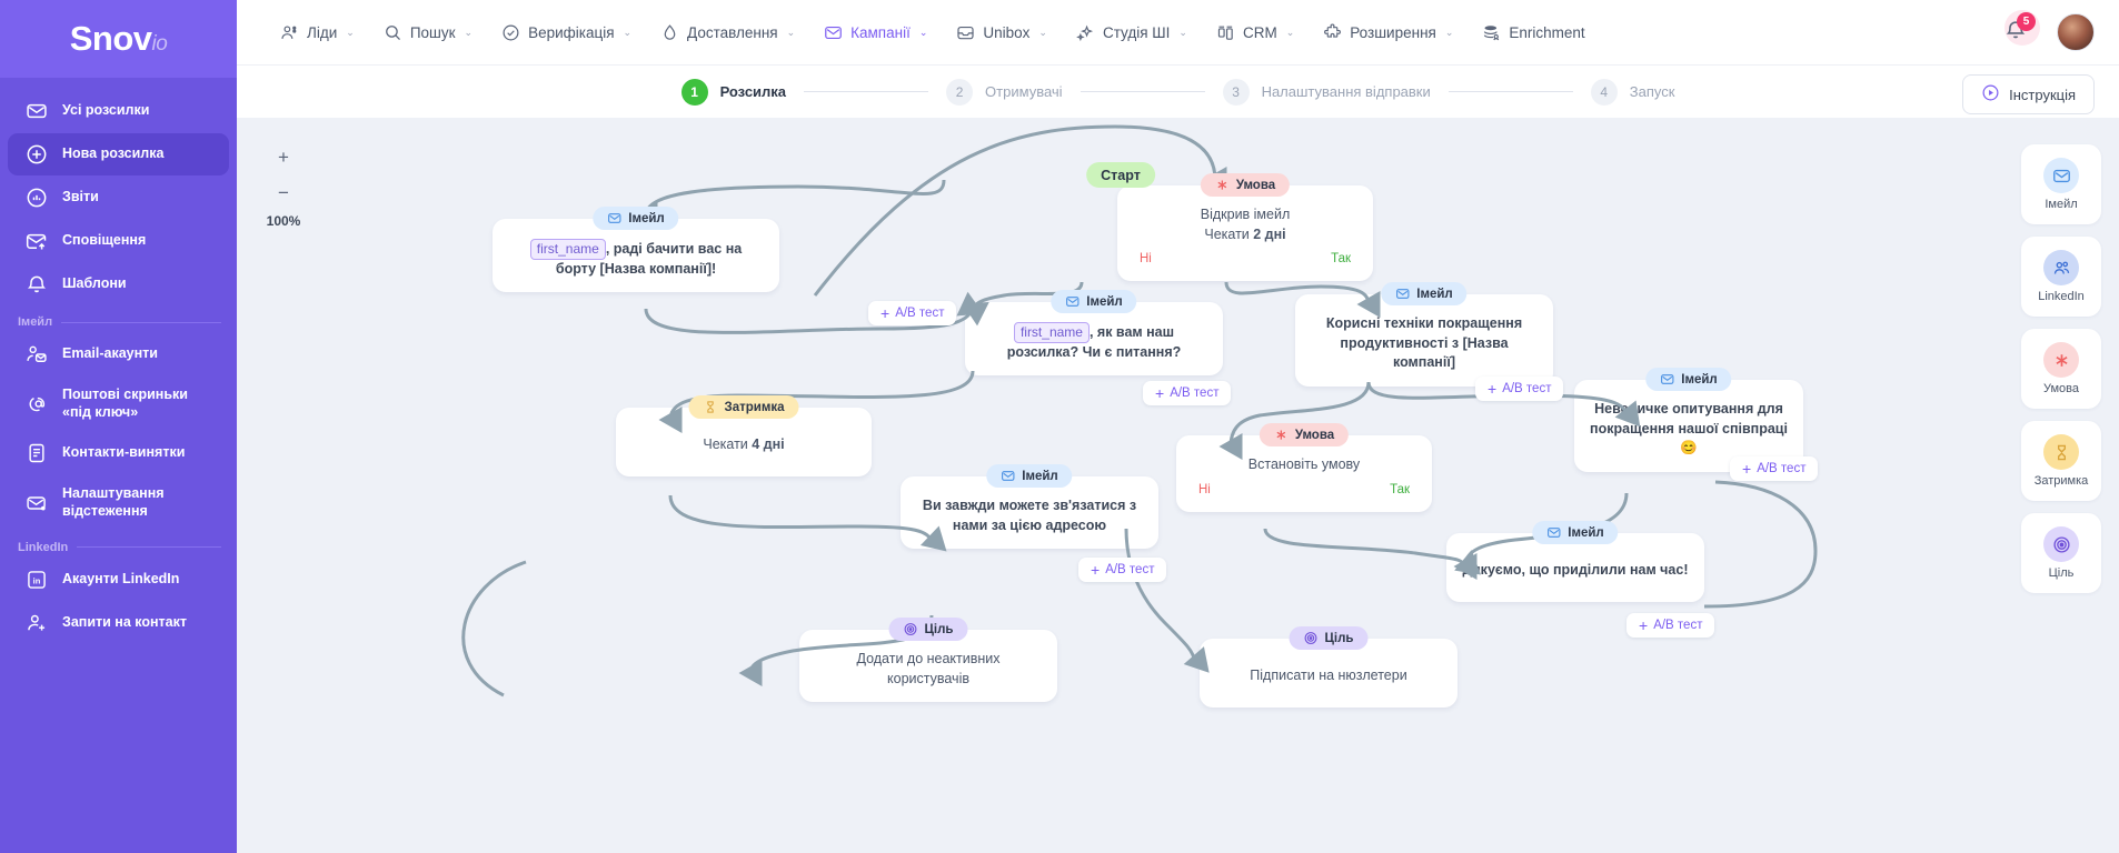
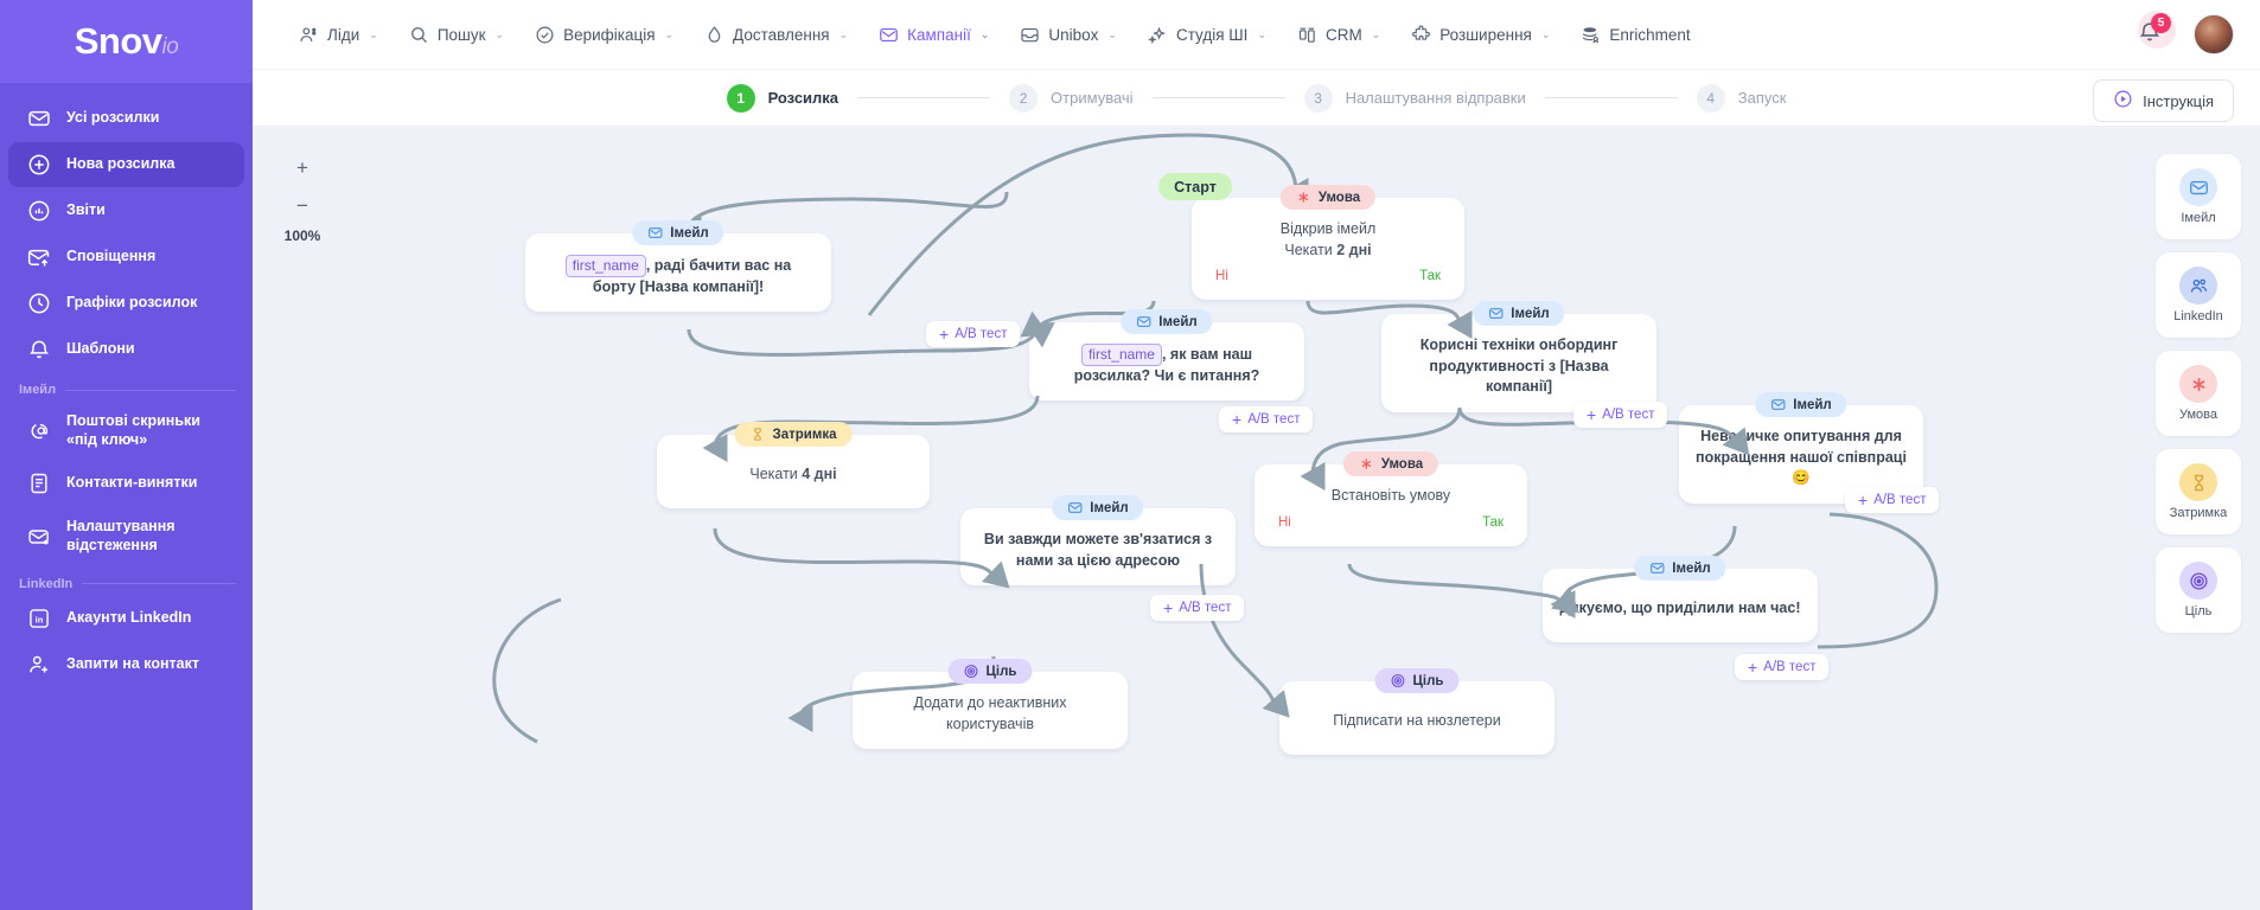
  Snovio
  Усі розсилки
  Нова розсилка
  Звіти
  Сповіщення
+ Графіки розсилок
  Шаблони
  Імейл
- Email-акаунти
  Поштові скриньки «під ключ»
  Контакти-винятки
  Налаштування відстеження
  LinkedIn
  in
  Акаунти LinkedIn
  Запити на контакт
  Ліди
  ⌄
  Пошук
  ⌄
  Верифікація
  ⌄
  Доставлення
  ⌄
  Кампанії
  ⌄
  Unibox
  ⌄
  Студія ШІ
  ⌄
  CRM
  ⌄
  Розширення
  ⌄
  Enrichment
  5
  1
  Розсилка
  2
  Отримувачі
  3
  Налаштування відправки
  4
  Запуск
  Інструкція
  +
  −
  100%
  Старт
  Імейл
  first_name , раді бачити вас на борту [Назва компанії]!
  +
  A/B тест
  Умова
  Відкрив імейл
  Чекати 2 дні
  Ні
  Так
  Імейл
  first_name , як вам наш розсилка? Чи є питання?
  +
  A/B тест
  Імейл
- Корисні техніки покращення продуктивності з [Назва компанії]
+ Корисні техніки онбординг продуктивності з [Назва компанії]
  +
  A/B тест
  Затримка
  Чекати 4 дні
  Імейл
  Невличке опитування для покращення нашої співпраці😊
  +
  A/B тест
  Умова
  Встановіть умову
  Ні
  Так
  Імейл
  Ви завжди можете зв'язатися з нами за цією адресою
  +
  A/B тест
  Імейл
  Дякуємо, що приділили нам час!
  +
  A/B тест
  Ціль
  Додати до неактивних користувачів
  Ціль
  Підписати на нюзлетери
  Імейл
  LinkedIn
  Умова
  Затримка
  Ціль
